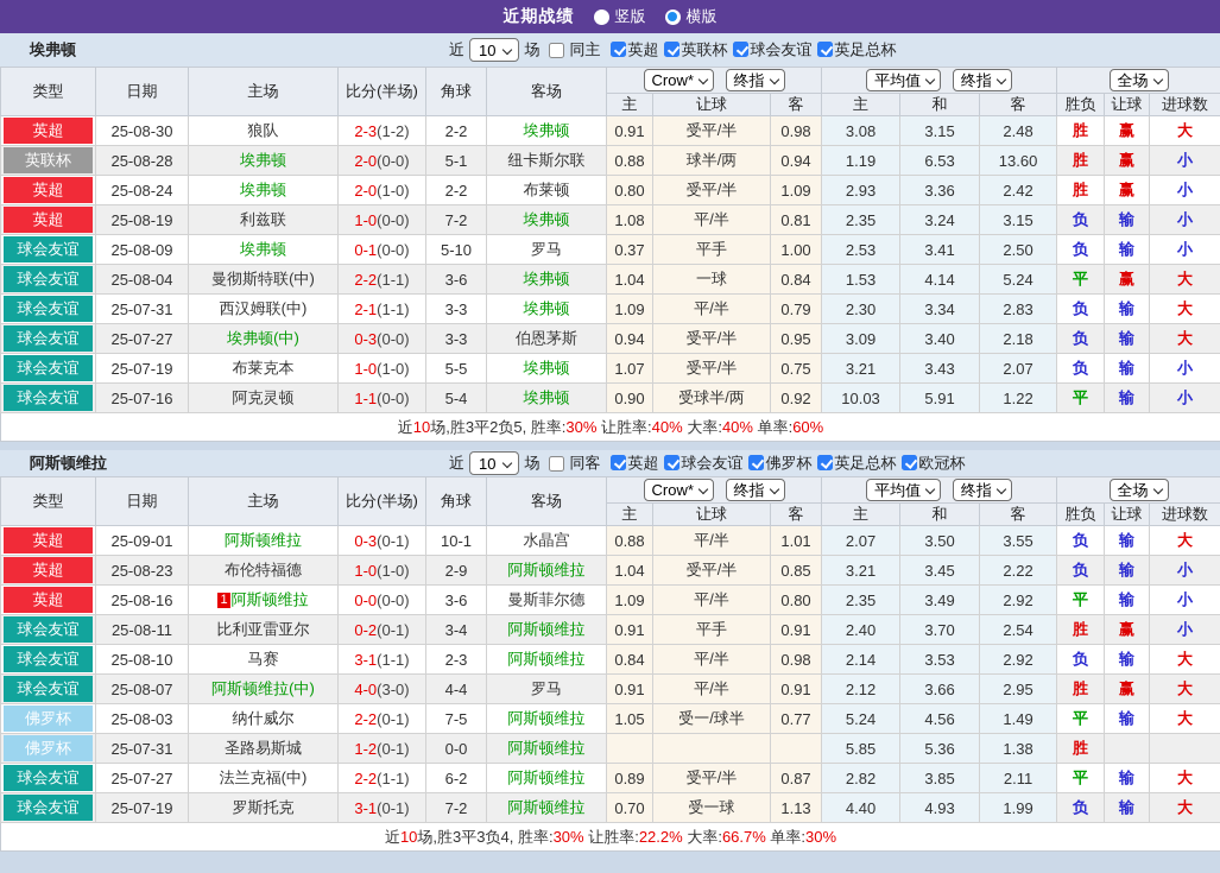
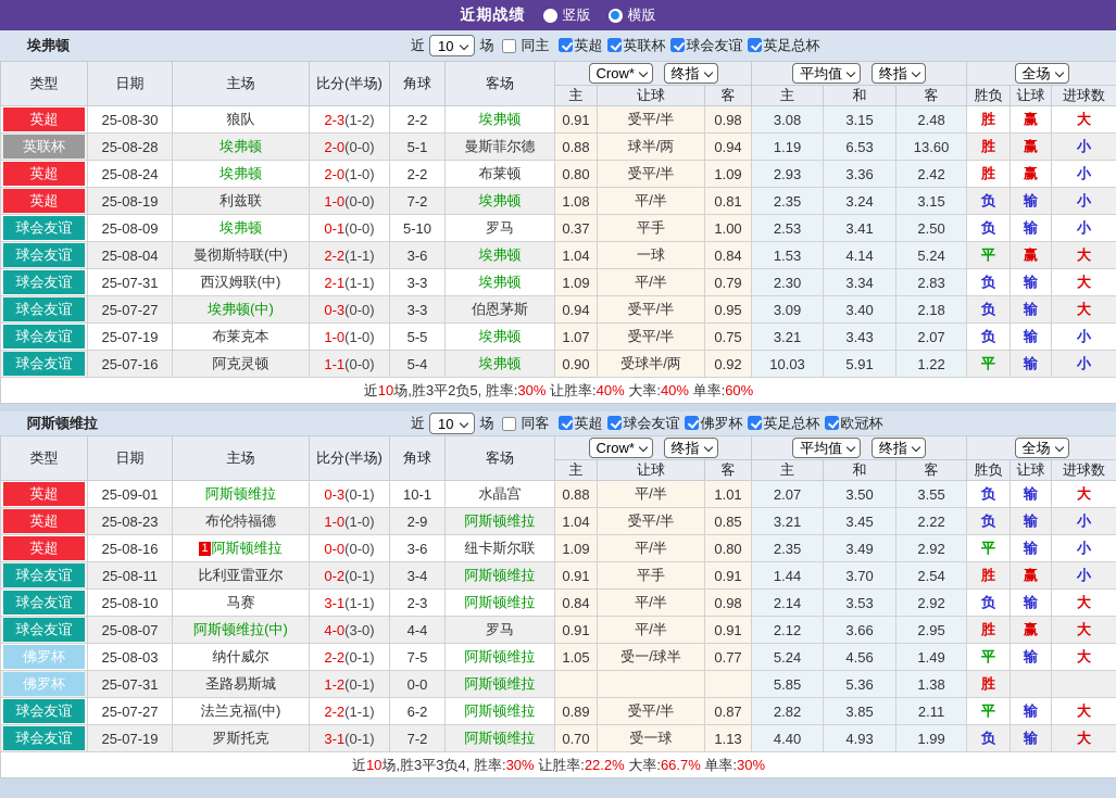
  近期战绩
  竖版
  横版
  埃弗顿
  近
  10
  场
  同主
  英超
  英联杯
  球会友谊
  英足总杯
  类型	日期	主场	比分(半场)	角球	客场	Crow* 终指	平均值 终指	全场
  主	让球	客	主	和	客	胜负	让球	进球数
  英超	25-08-30	狼队	2-3(1-2)	2-2	埃弗顿	0.91	受平/半	0.98	3.08	3.15	2.48	胜	赢	大
- 英联杯	25-08-28	埃弗顿	2-0(0-0)	5-1	纽卡斯尔联	0.88	球半/两	0.94	1.19	6.53	13.60	胜	赢	小
+ 英联杯	25-08-28	埃弗顿	2-0(0-0)	5-1	曼斯菲尔德	0.88	球半/两	0.94	1.19	6.53	13.60	胜	赢	小
  英超	25-08-24	埃弗顿	2-0(1-0)	2-2	布莱顿	0.80	受平/半	1.09	2.93	3.36	2.42	胜	赢	小
  英超	25-08-19	利兹联	1-0(0-0)	7-2	埃弗顿	1.08	平/半	0.81	2.35	3.24	3.15	负	输	小
  球会友谊	25-08-09	埃弗顿	0-1(0-0)	5-10	罗马	0.37	平手	1.00	2.53	3.41	2.50	负	输	小
  球会友谊	25-08-04	曼彻斯特联(中)	2-2(1-1)	3-6	埃弗顿	1.04	一球	0.84	1.53	4.14	5.24	平	赢	大
  球会友谊	25-07-31	西汉姆联(中)	2-1(1-1)	3-3	埃弗顿	1.09	平/半	0.79	2.30	3.34	2.83	负	输	大
  球会友谊	25-07-27	埃弗顿(中)	0-3(0-0)	3-3	伯恩茅斯	0.94	受平/半	0.95	3.09	3.40	2.18	负	输	大
  球会友谊	25-07-19	布莱克本	1-0(1-0)	5-5	埃弗顿	1.07	受平/半	0.75	3.21	3.43	2.07	负	输	小
  球会友谊	25-07-16	阿克灵顿	1-1(0-0)	5-4	埃弗顿	0.90	受球半/两	0.92	10.03	5.91	1.22	平	输	小
  近10场,胜3平2负5, 胜率:30% 让胜率:40% 大率:40% 单率:60%
  阿斯顿维拉
  近
  10
  场
  同客
  英超
  球会友谊
  佛罗杯
  英足总杯
  欧冠杯
  类型	日期	主场	比分(半场)	角球	客场	Crow* 终指	平均值 终指	全场
  主	让球	客	主	和	客	胜负	让球	进球数
  英超	25-09-01	阿斯顿维拉	0-3(0-1)	10-1	水晶宫	0.88	平/半	1.01	2.07	3.50	3.55	负	输	大
  英超	25-08-23	布伦特福德	1-0(1-0)	2-9	阿斯顿维拉	1.04	受平/半	0.85	3.21	3.45	2.22	负	输	小
- 英超	25-08-16	1 阿斯顿维拉	0-0(0-0)	3-6	曼斯菲尔德	1.09	平/半	0.80	2.35	3.49	2.92	平	输	小
+ 英超	25-08-16	1 阿斯顿维拉	0-0(0-0)	3-6	纽卡斯尔联	1.09	平/半	0.80	2.35	3.49	2.92	平	输	小
- 球会友谊	25-08-11	比利亚雷亚尔	0-2(0-1)	3-4	阿斯顿维拉	0.91	平手	0.91	2.40	3.70	2.54	胜	赢	小
+ 球会友谊	25-08-11	比利亚雷亚尔	0-2(0-1)	3-4	阿斯顿维拉	0.91	平手	0.91	1.44	3.70	2.54	胜	赢	小
  球会友谊	25-08-10	马赛	3-1(1-1)	2-3	阿斯顿维拉	0.84	平/半	0.98	2.14	3.53	2.92	负	输	大
  球会友谊	25-08-07	阿斯顿维拉(中)	4-0(3-0)	4-4	罗马	0.91	平/半	0.91	2.12	3.66	2.95	胜	赢	大
  佛罗杯	25-08-03	纳什威尔	2-2(0-1)	7-5	阿斯顿维拉	1.05	受一/球半	0.77	5.24	4.56	1.49	平	输	大
  佛罗杯	25-07-31	圣路易斯城	1-2(0-1)	0-0	阿斯顿维拉				5.85	5.36	1.38	胜
  球会友谊	25-07-27	法兰克福(中)	2-2(1-1)	6-2	阿斯顿维拉	0.89	受平/半	0.87	2.82	3.85	2.11	平	输	大
  球会友谊	25-07-19	罗斯托克	3-1(0-1)	7-2	阿斯顿维拉	0.70	受一球	1.13	4.40	4.93	1.99	负	输	大
  近10场,胜3平3负4, 胜率:30% 让胜率:22.2% 大率:66.7% 单率:30%
